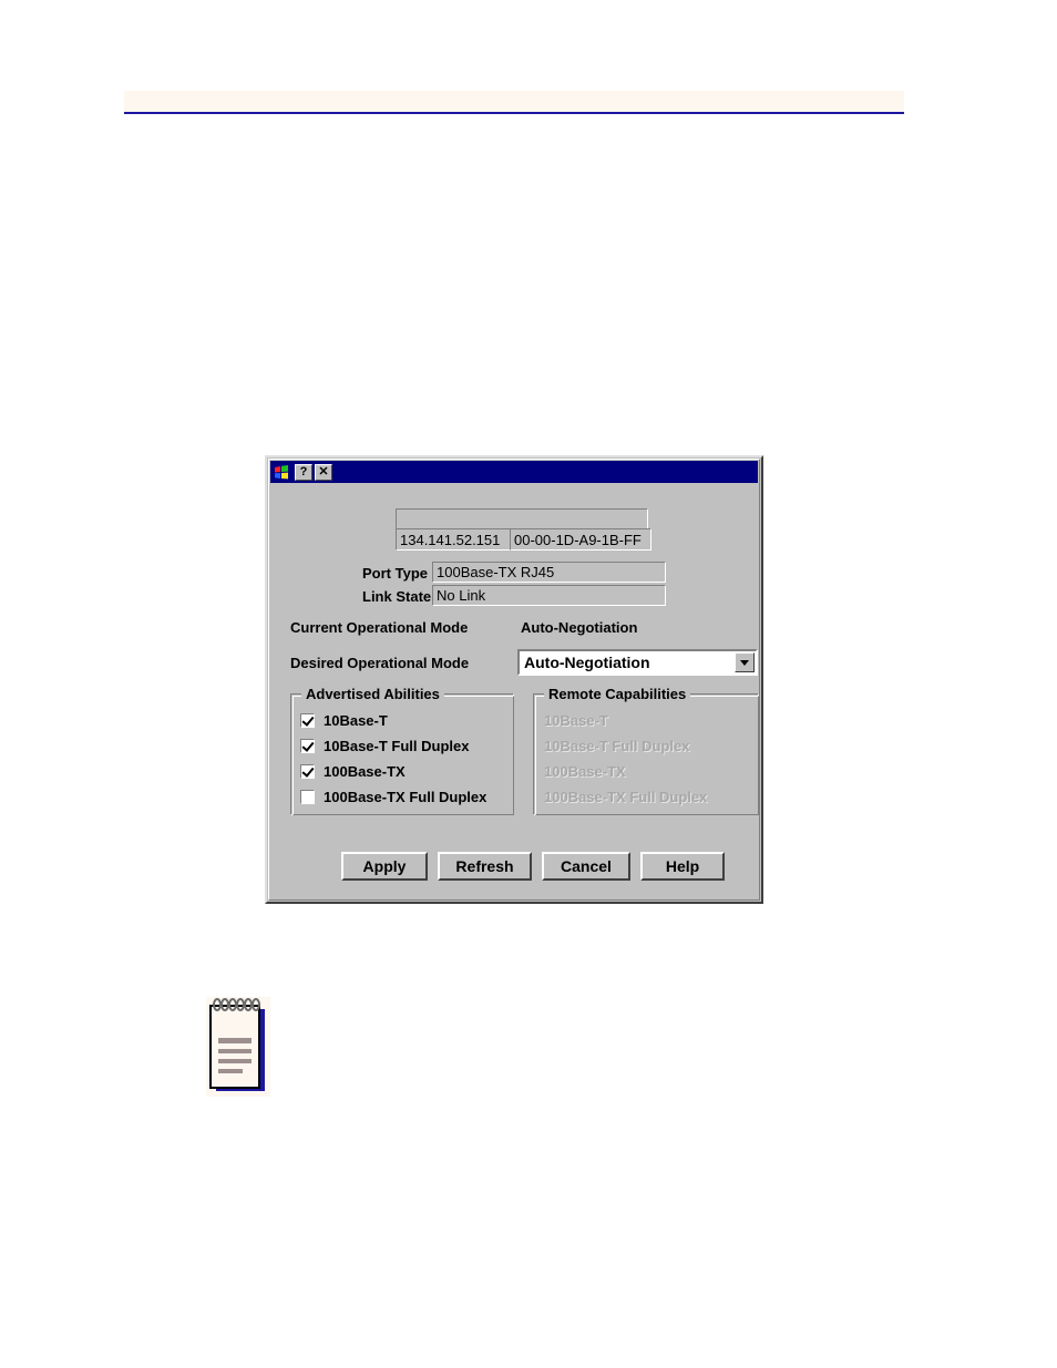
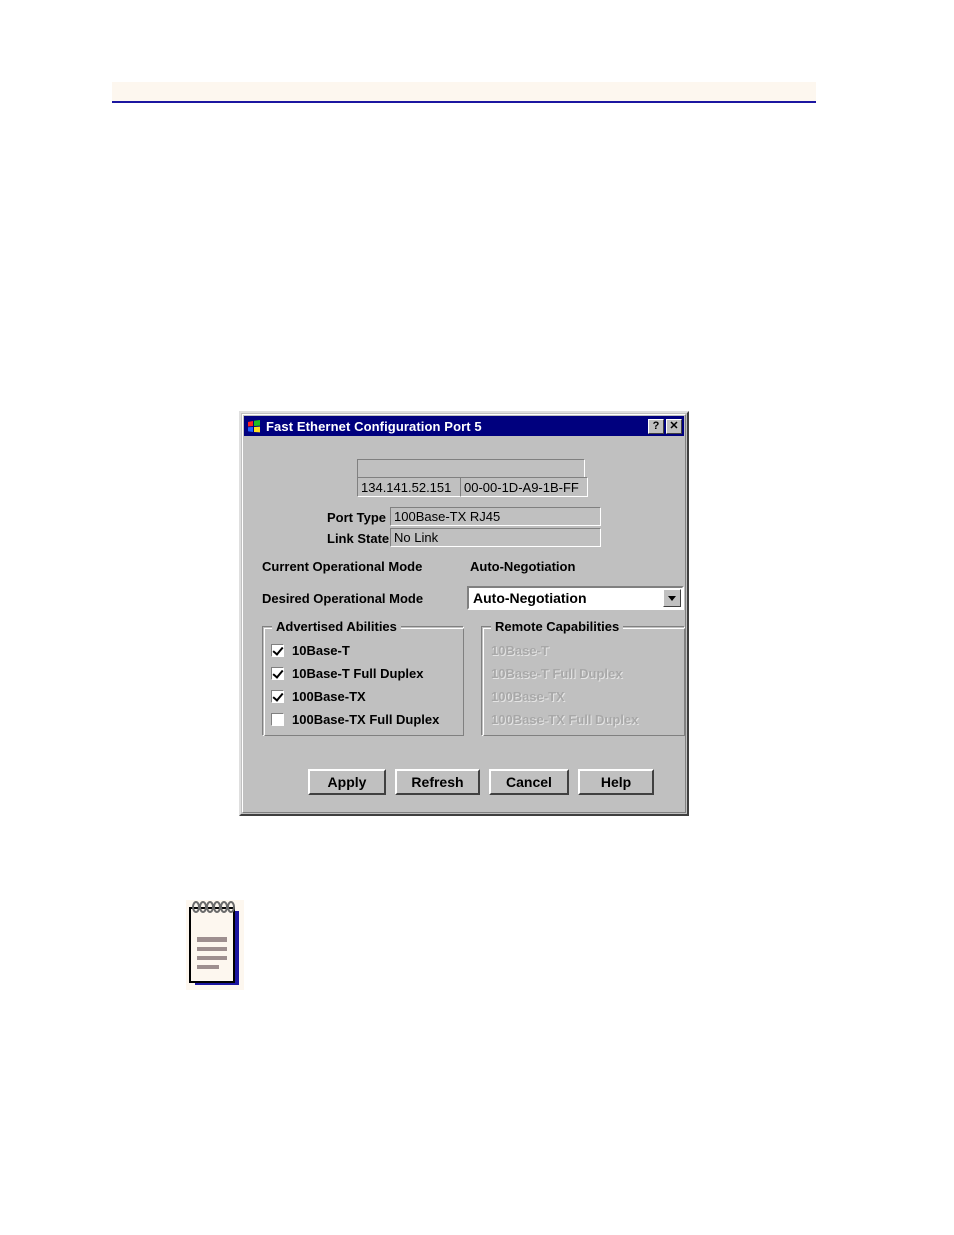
+ Fast Ethernet Configuration Port 5
  ?
  ✕
  134.141.52.151
  00-00-1D-A9-1B-FF
  Port Type
  100Base-TX RJ45
  Link State
  No Link
  Current Operational Mode
  Auto-Negotiation
  Desired Operational Mode
  Auto-Negotiation
  Advertised Abilities
  10Base-T
  10Base-T Full Duplex
  100Base-TX
  100Base-TX Full Duplex
  Remote Capabilities
  10Base-T
  10Base-T Full Duplex
  100Base-TX
  100Base-TX Full Duplex
  Apply
  Refresh
  Cancel
  Help
